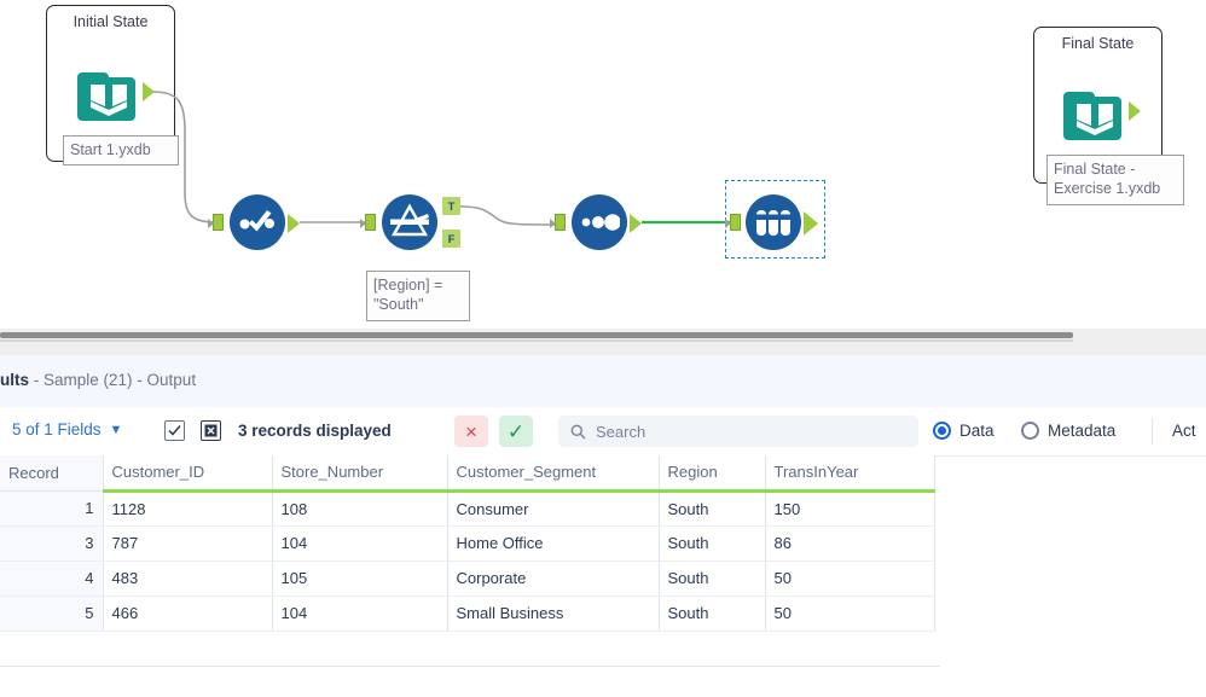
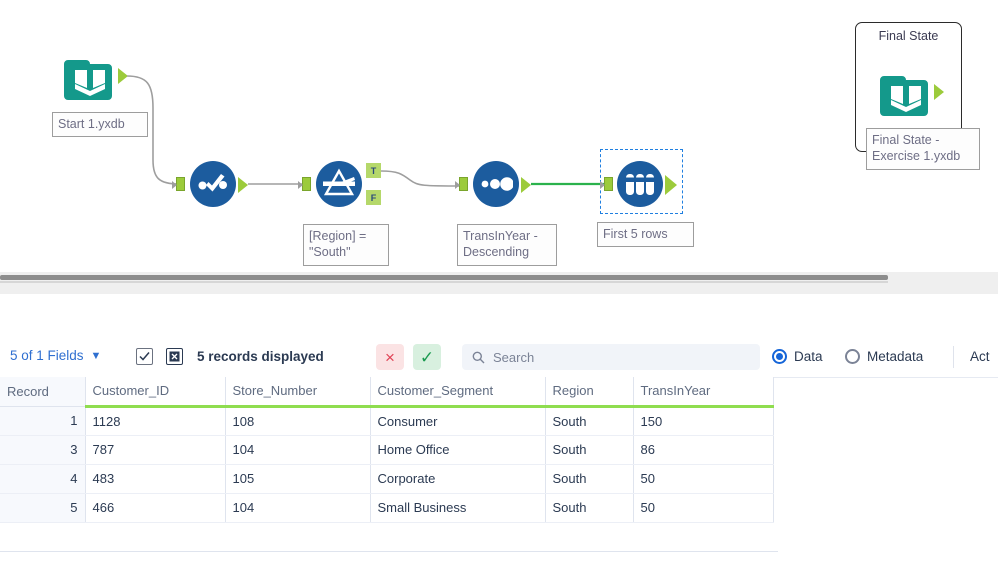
- Initial State
  Start 1.yxdb
  T
  F
  [Region] =
  "South"
+ TransInYear -
+ Descending
+ First 5 rows
  Final State
  Final State -
  Exercise 1.yxdb
- ults - Sample (21) - Output
  5 of 1 Fields
  ▼
- 3 records displayed
+ 5 records displayed
  ×
  ✓
  Search
  Data
  Metadata
  Act
  Record	Customer_ID	Store_Number	Customer_Segment	Region	TransInYear
  1	1128	108	Consumer	South	150
  3	787	104	Home Office	South	86
  4	483	105	Corporate	South	50
  5	466	104	Small Business	South	50
